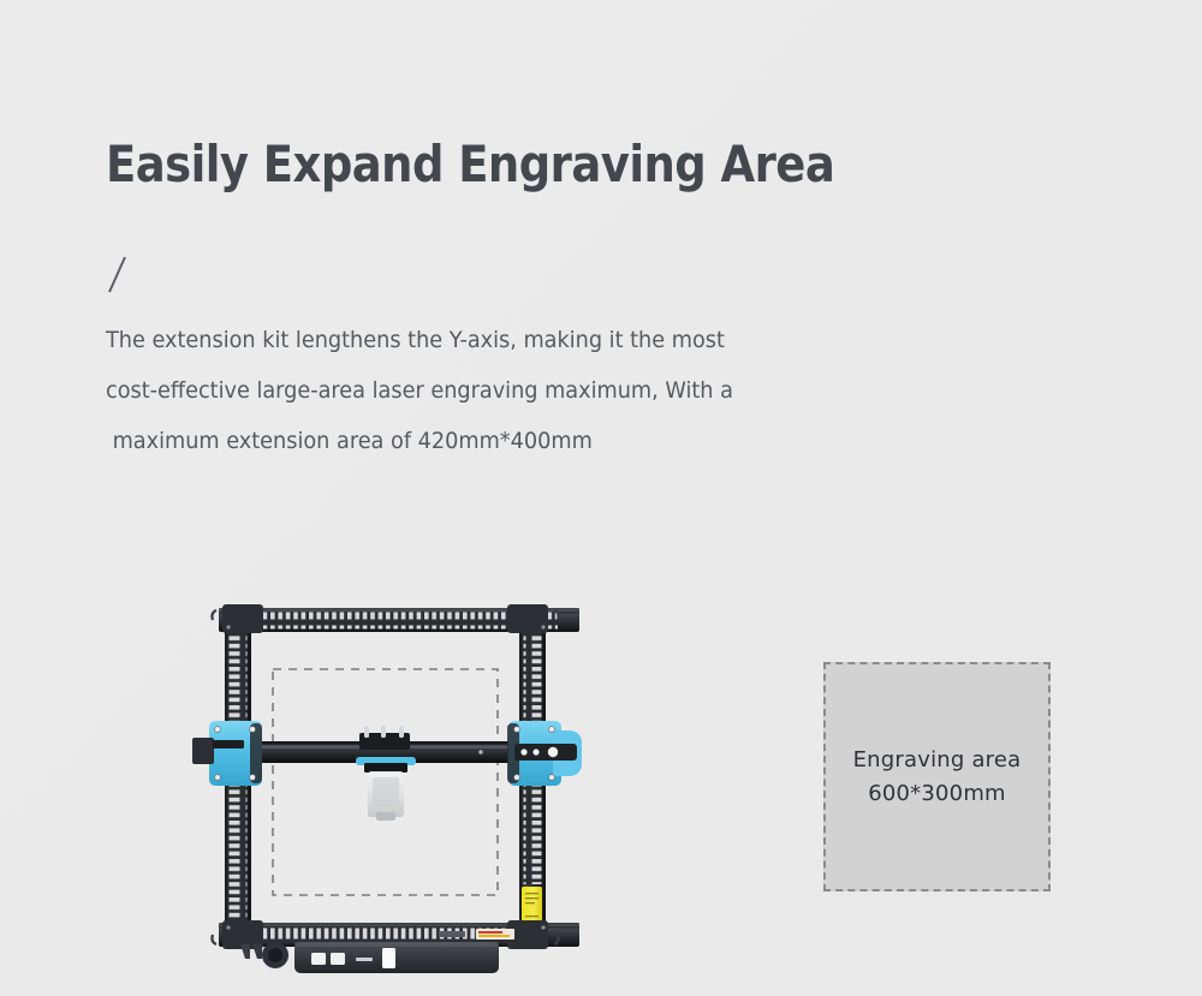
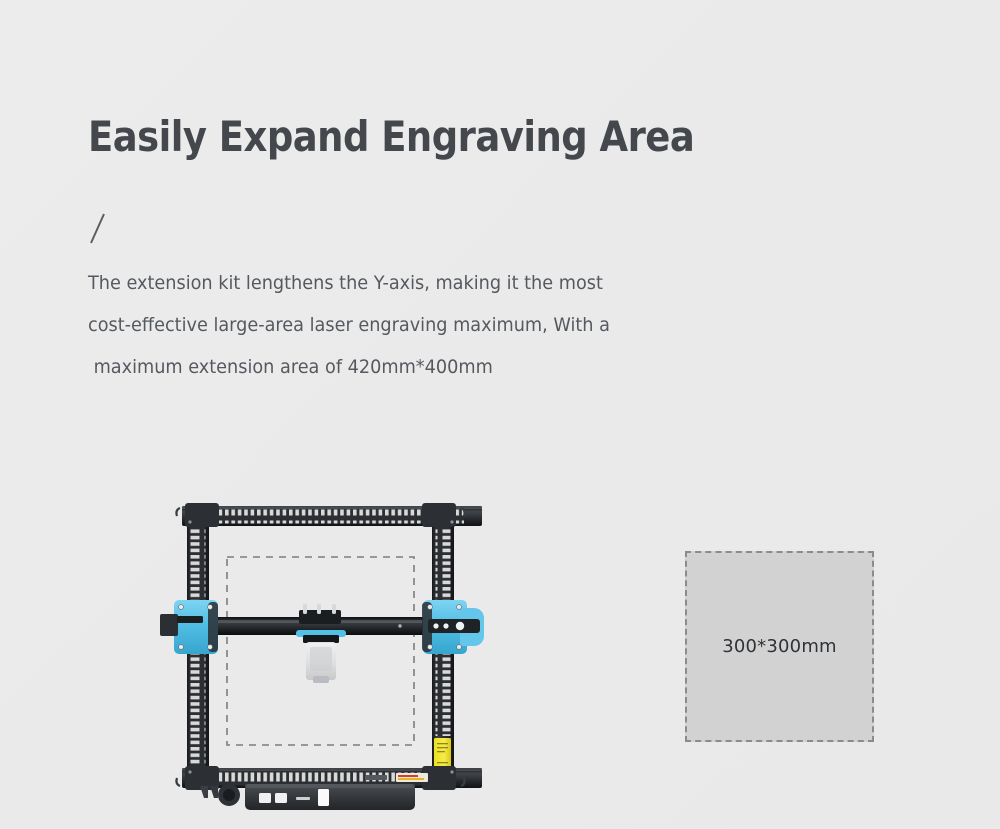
  Easily Expand Engraving Area
  The extension kit lengthens the Y-axis, making it the most
  cost-effective large-area laser engraving maximum, With a
  maximum extension area of 420mm*400mm
- Engraving area
- 600*300mm
+ 300*300mm
